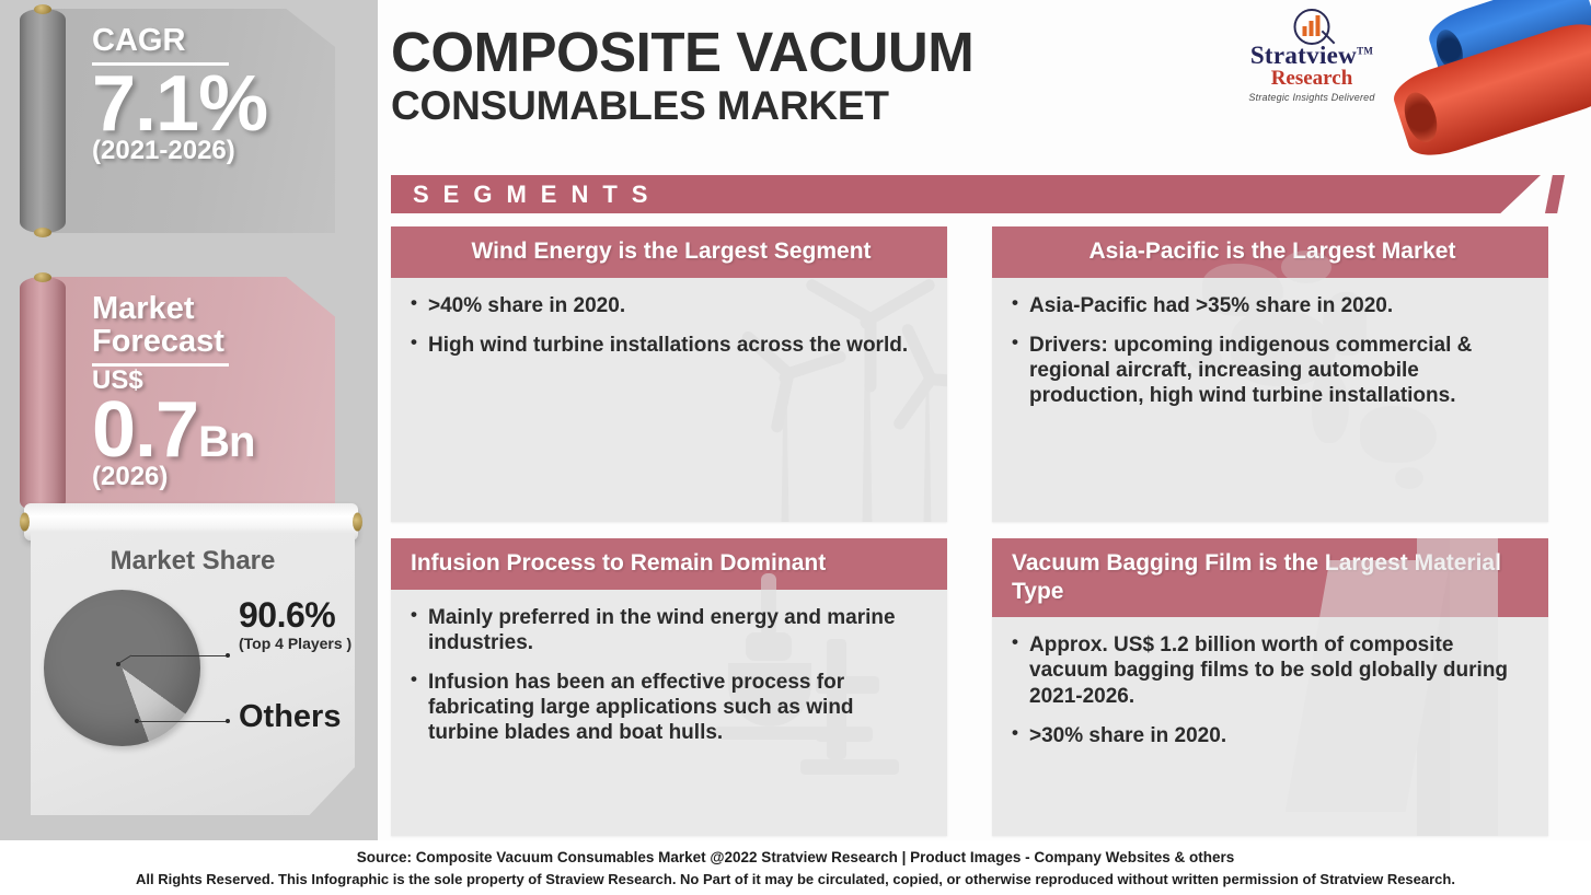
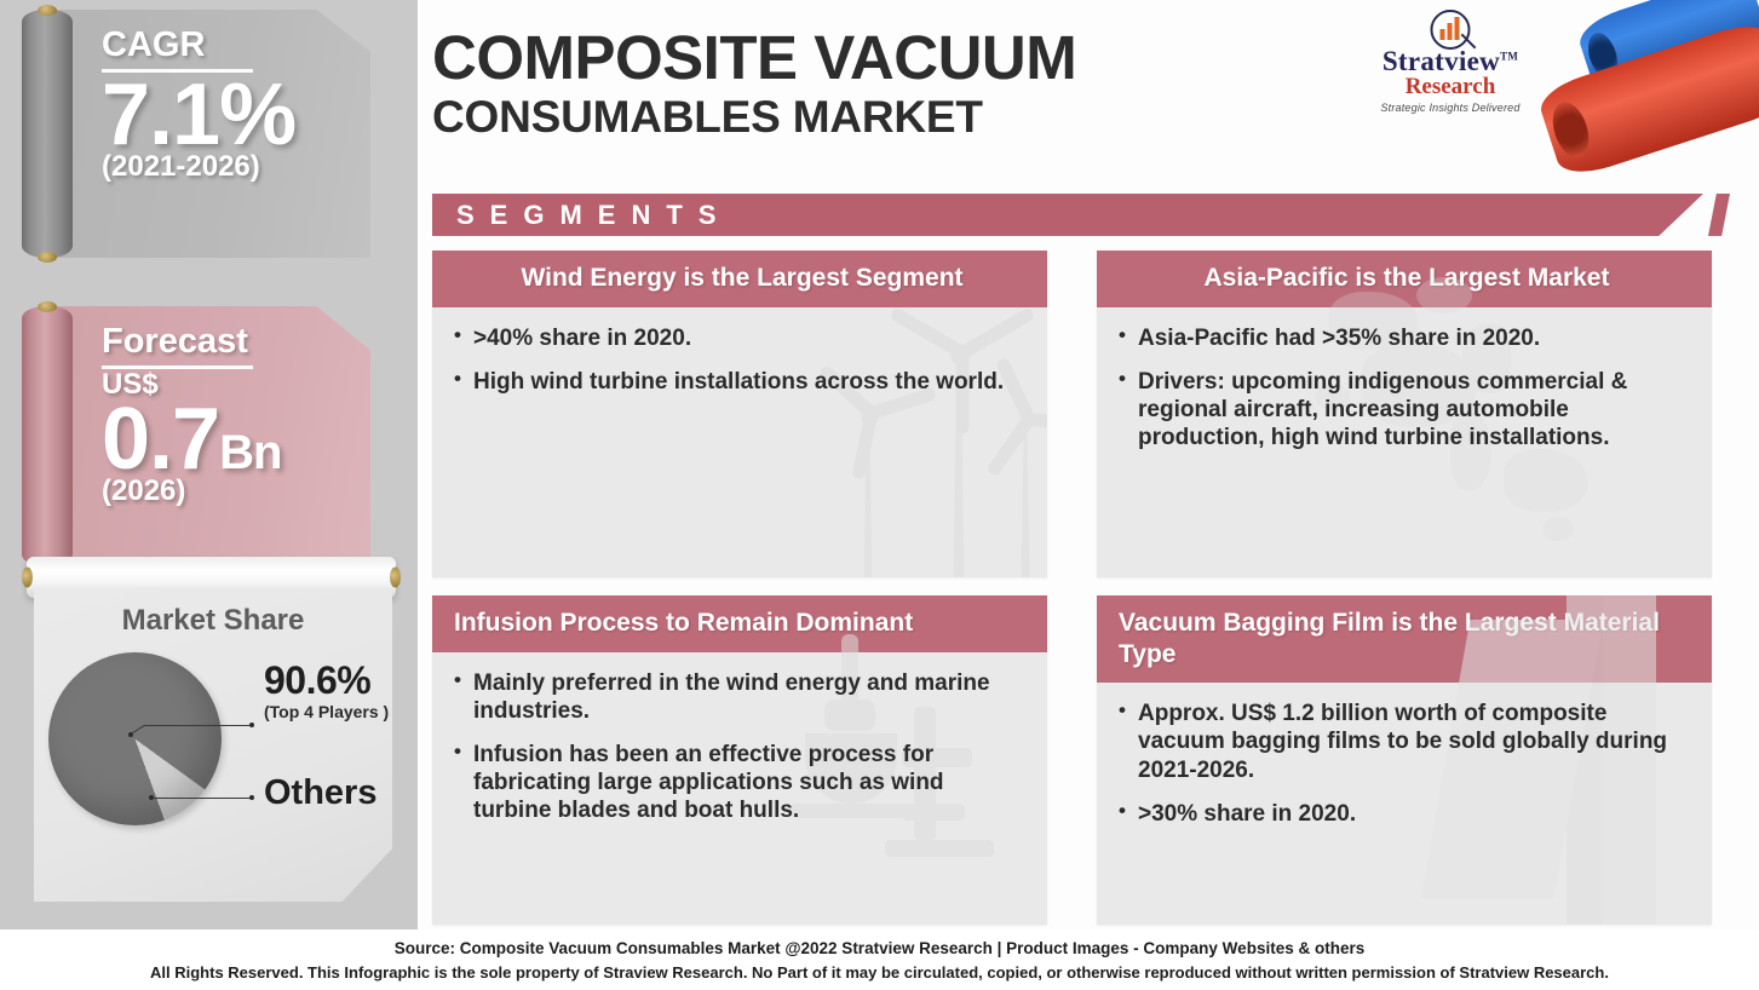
  CAGR
  7.1%
  (2021-2026)
- Market
  Forecast
  US$
  0.7Bn
  (2026)
  Market Share
  90.6%
  (Top 4 Players )
  Others
  COMPOSITE VACUUM
  CONSUMABLES MARKET
  StratviewTM
  Research
  Strategic Insights Delivered
  SEGMENTS
  Wind Energy is the Largest Segment
  >40% share in 2020.
  High wind turbine installations across the world.
  Asia-Pacific is the Largest Market
  Asia-Pacific had >35% share in 2020.
  Drivers: upcoming indigenous commercial & regional aircraft, increasing automobile production, high wind turbine installations.
  Infusion Process to Remain Dominant
  Mainly preferred in the wind energy and marine industries.
  Infusion has been an effective process for fabricating large applications such as wind turbine blades and boat hulls.
  Vacuum Bagging Film is the Largest Material Type
  Approx. US$ 1.2 billion worth of composite vacuum bagging films to be sold globally during 2021-2026.
  >30% share in 2020.
  Source: Composite Vacuum Consumables Market @2022 Stratview Research | Product Images - Company Websites & others
  All Rights Reserved. This Infographic is the sole property of Straview Research. No Part of it may be circulated, copied, or otherwise reproduced without written permission of Stratview Research.
